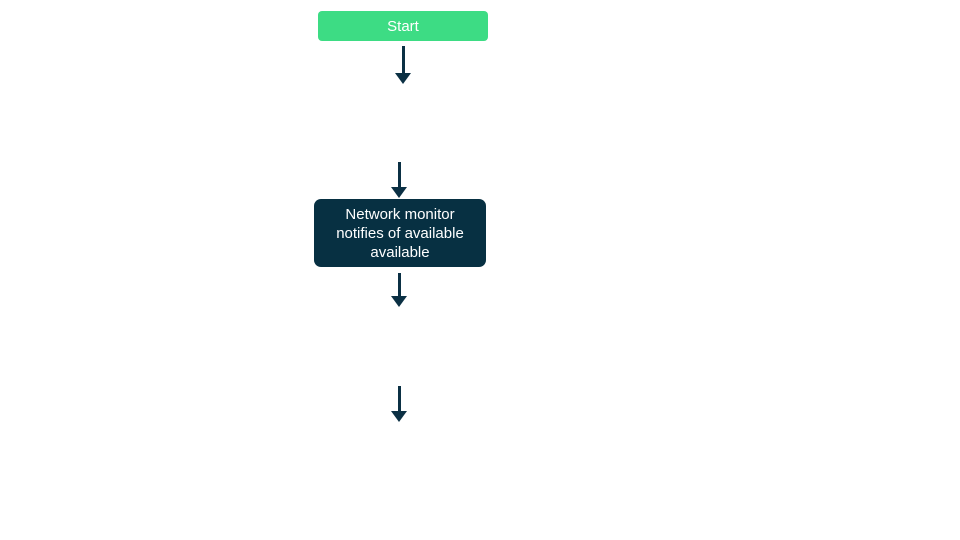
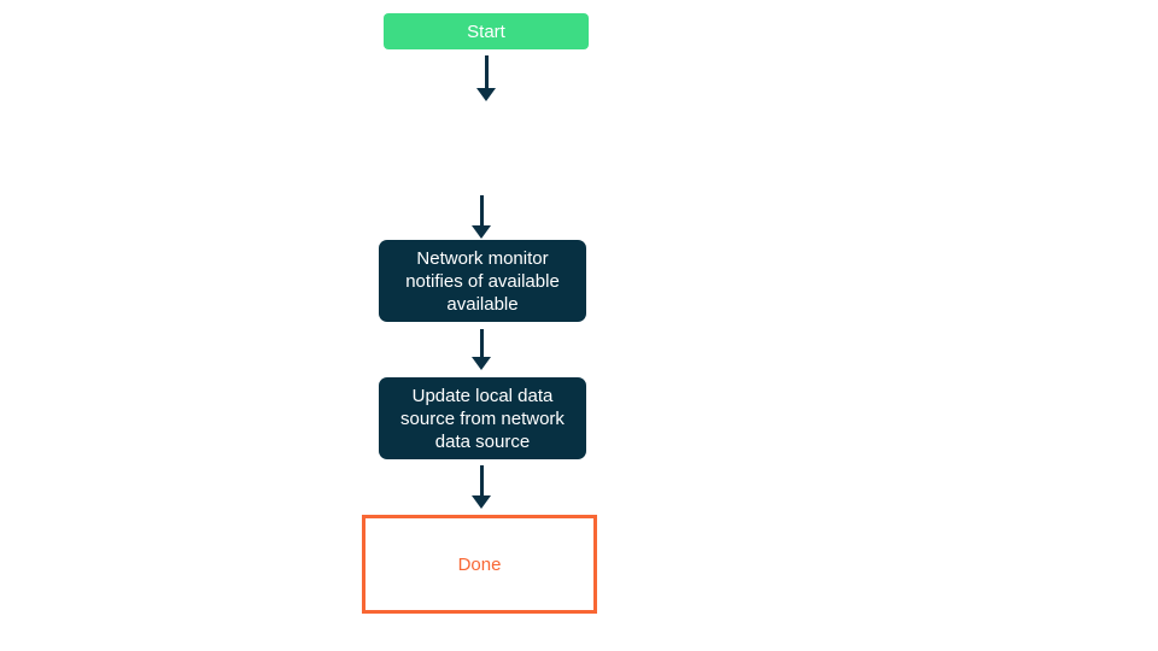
  Start
  Network monitor notifies of available available
+ Update local data source from network data source
+ Done
